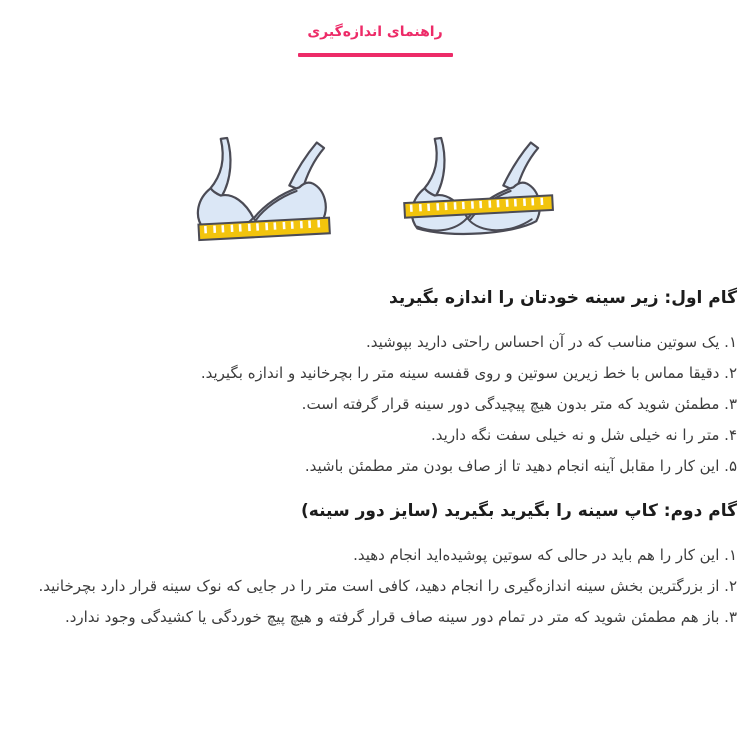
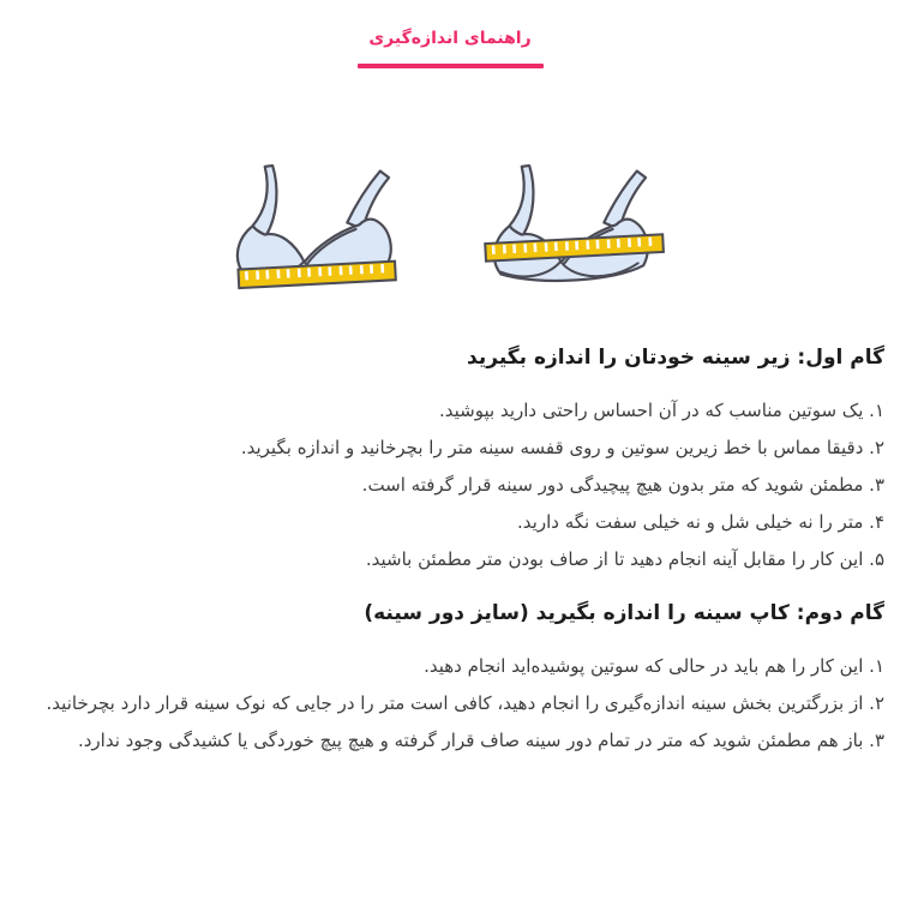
  راهنمای اندازه‌گیری
  گام اول: زیر سینه خودتان را اندازه بگیرید
  ۱. یک سوتین مناسب که در آن احساس راحتی دارید بپوشید.
  ۲. دقیقا مماس با خط زیرین سوتین و روی قفسه سینه متر را بچرخانید و اندازه بگیرید.
  ۳. مطمئن شوید که متر بدون هیچ پیچیدگی دور سینه قرار گرفته است.
  ۴. متر را نه خیلی شل و نه خیلی سفت نگه دارید.
  ۵. این کار را مقابل آینه انجام دهید تا از صاف بودن متر مطمئن باشید.
- گام دوم: کاپ سینه را بگیرید بگیرید (سایز دور سینه)
+ گام دوم: کاپ سینه را اندازه بگیرید (سایز دور سینه)
  ۱. این کار را هم باید در حالی که سوتین پوشیده‌اید انجام دهید.
  ۲. از بزرگترین بخش سینه اندازه‌گیری را انجام دهید، کافی است متر را در جایی که نوک سینه قرار دارد بچرخانید.
  ۳. باز هم مطمئن شوید که متر در تمام دور سینه صاف قرار گرفته و هیچ پیچ خوردگی یا کشیدگی وجود ندارد.
